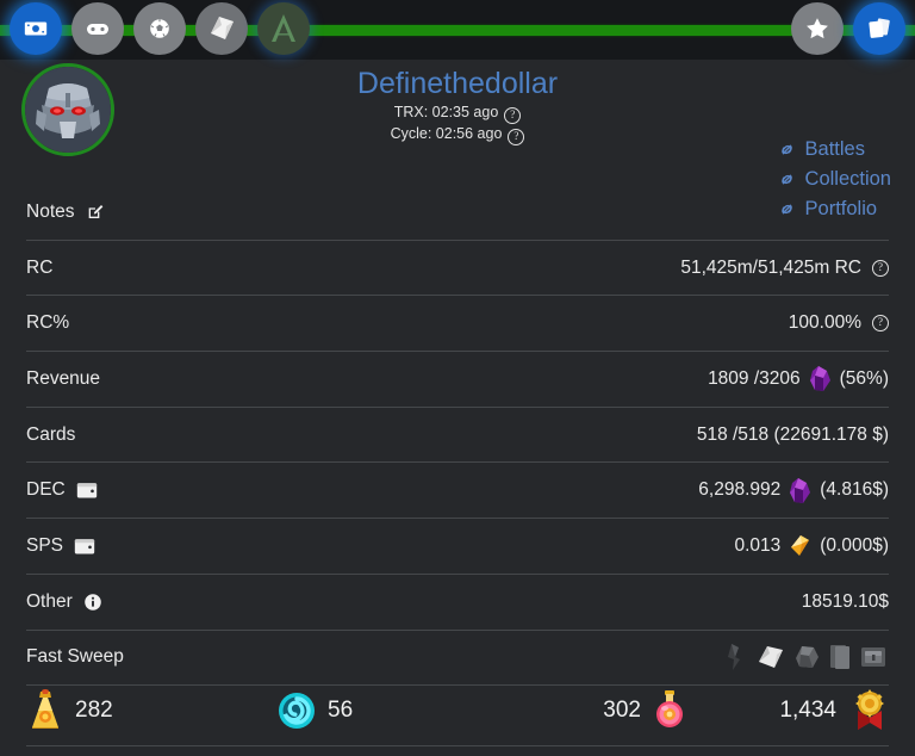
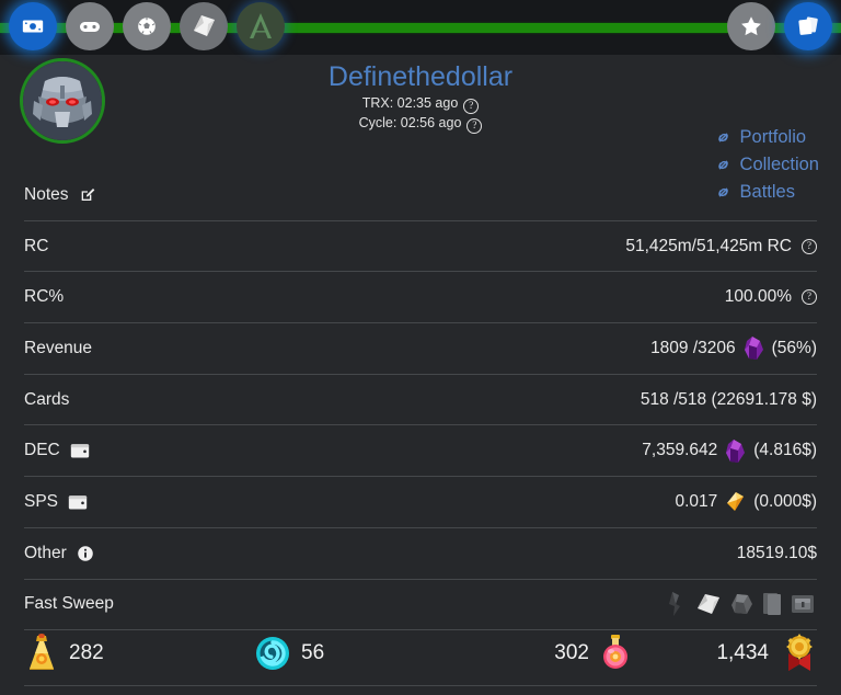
  Definethedollar
  TRX: 02:35 ago ?
  Cycle: 02:56 ago ?
- Battles
+ Portfolio
  Collection
- Portfolio
+ Battles
  Notes
  RC
  51,425m/51,425m RC
  ?
  RC%
  100.00%
  ?
  Revenue
  1809 /3206
  (56%)
  Cards
  518 /518 (22691.178 $)
  DEC
- 6,298.992
+ 7,359.642
  (4.816$)
  SPS
- 0.013
+ 0.017
  (0.000$)
  Other
  18519.10$
  Fast Sweep
  282
  56
  302
  1,434
